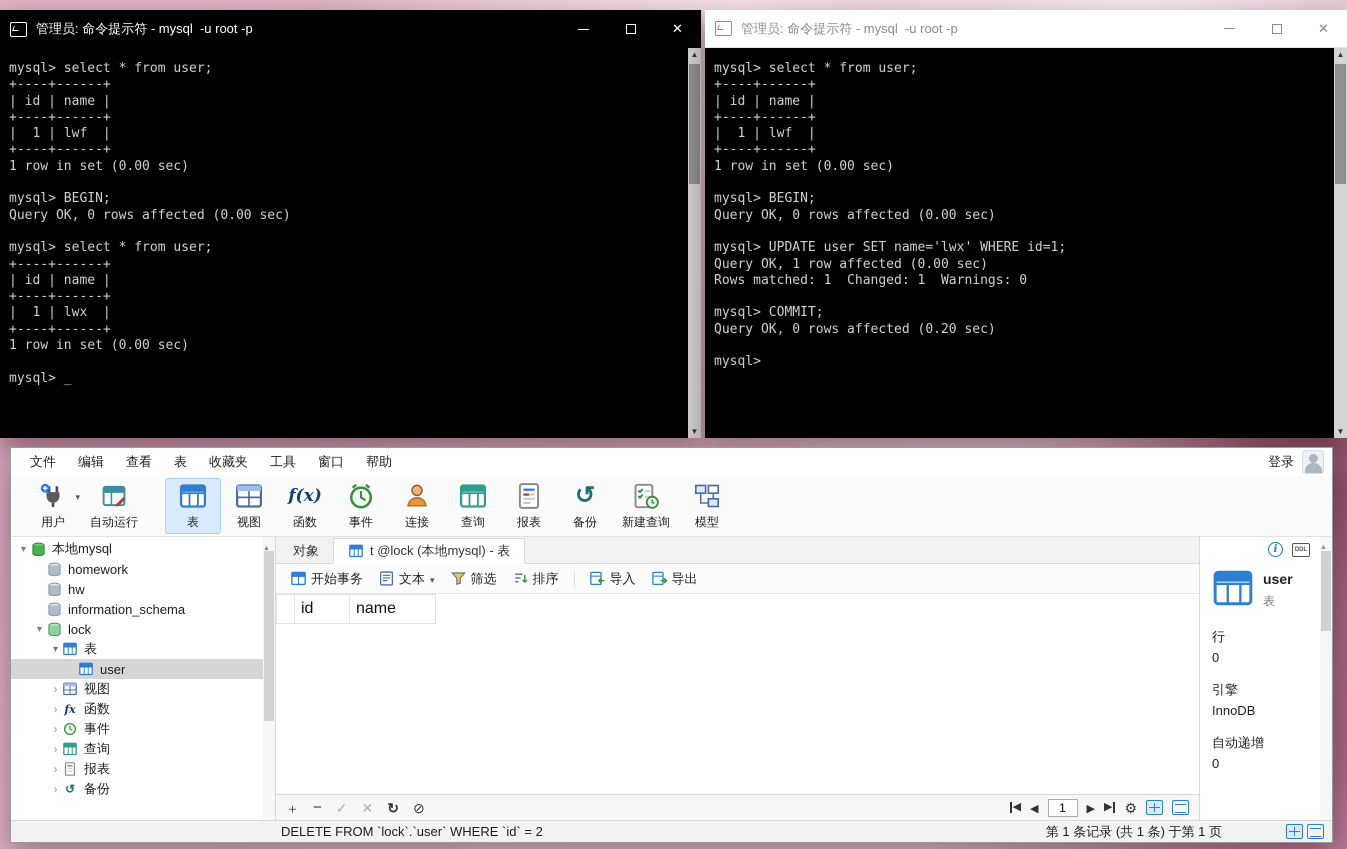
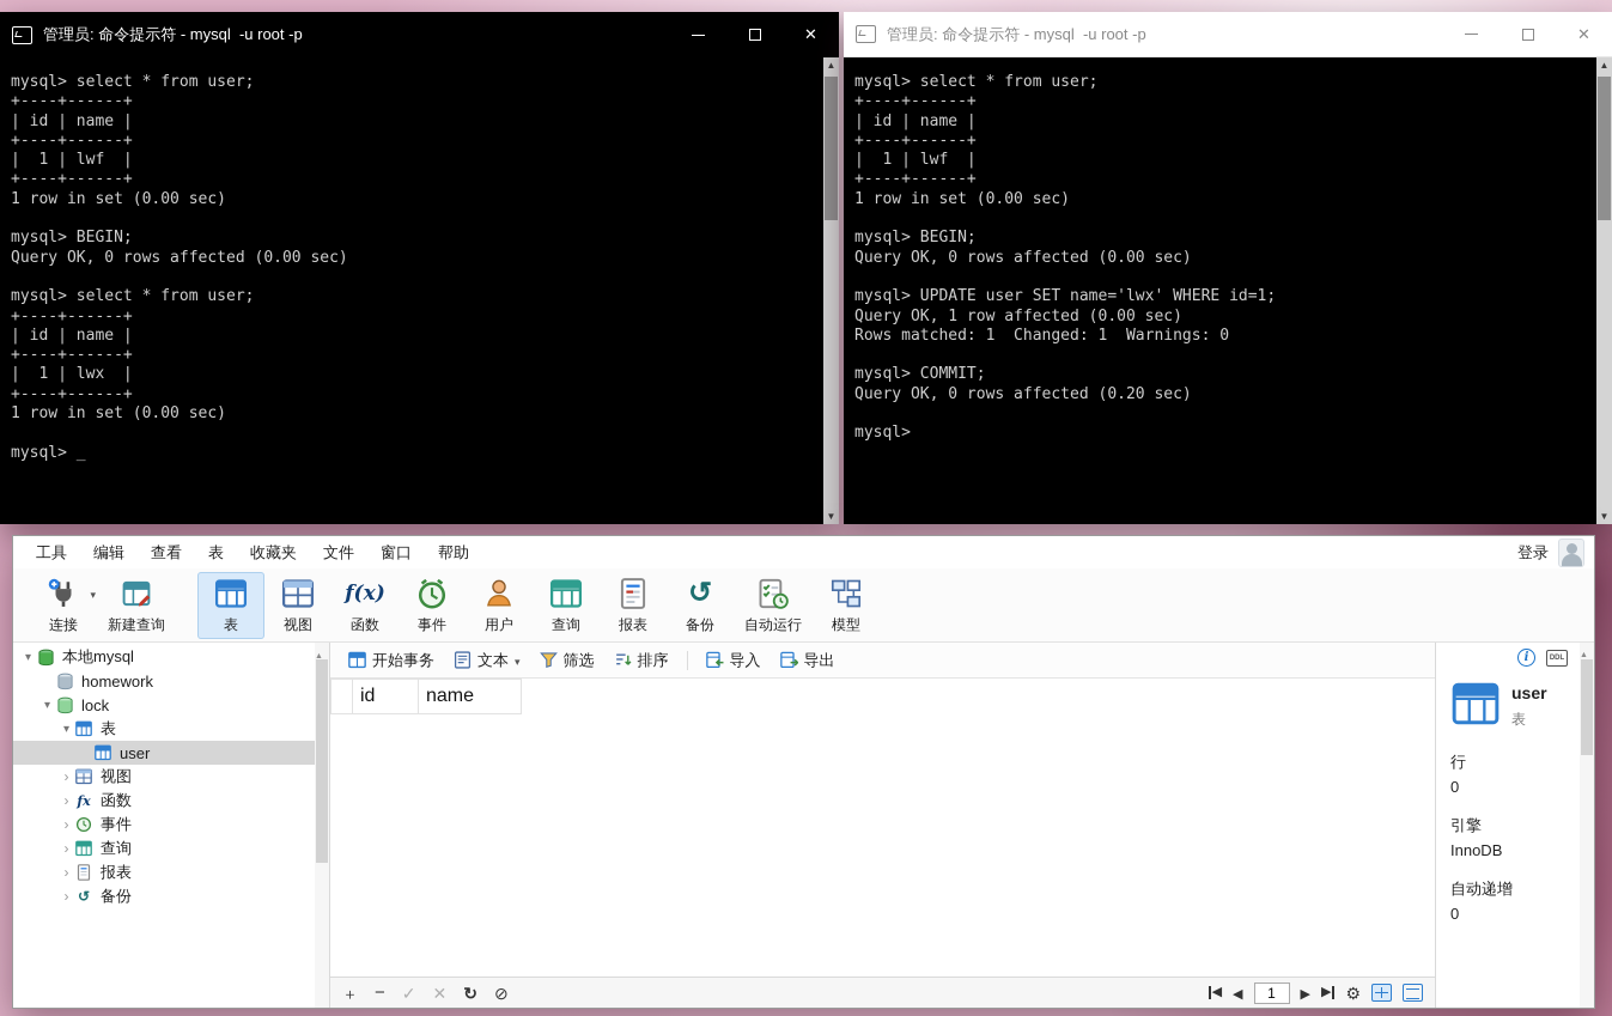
  管理员: 命令提示符 - mysql -u root -p
  mysql> select * from user;
  +----+------+
  | id | name |
  +----+------+
  | 1 | lwf |
  +----+------+
  1 row in set (0.00 sec)
  mysql> BEGIN;
  Query OK, 0 rows affected (0.00 sec)
  mysql> select * from user;
  +----+------+
  | id | name |
  +----+------+
  | 1 | lwx |
  +----+------+
  1 row in set (0.00 sec)
  mysql> _
  管理员: 命令提示符 - mysql -u root -p
  mysql> select * from user;
  +----+------+
  | id | name |
  +----+------+
  | 1 | lwf |
  +----+------+
  1 row in set (0.00 sec)
  mysql> BEGIN;
  Query OK, 0 rows affected (0.00 sec)
  mysql> UPDATE user SET name='lwx' WHERE id=1;
  Query OK, 1 row affected (0.00 sec)
  Rows matched: 1 Changed: 1 Warnings: 0
  mysql> COMMIT;
  Query OK, 0 rows affected (0.20 sec)
  mysql>
- 文件
+ 工具
  编辑
  查看
  表
  收藏夹
- 工具
+ 文件
  窗口
  帮助
  登录
- 用户
+ 连接
- 自动运行
+ 新建查询
  表
  视图
  f(x)
  函数
  事件
- 连接
+ 用户
  查询
  报表
  备份
- 新建查询
+ 自动运行
  模型
  本地mysql
  homework
- hw
- information_schema
  lock
  表
  user
  视图
  fx
  函数
  事件
  查询
  报表
  ↺
  备份
- 对象
- t @lock (本地mysql) - 表
  开始事务
  文本
  筛选
  排序
  导入
  导出
  	id	name
  1
  user
  表
  行
  0
  引擎
  InnoDB
  自动递增
  0
- DELETE FROM `lock`.`user` WHERE `id` = 2
- 第 1 条记录 (共 1 条) 于第 1 页
